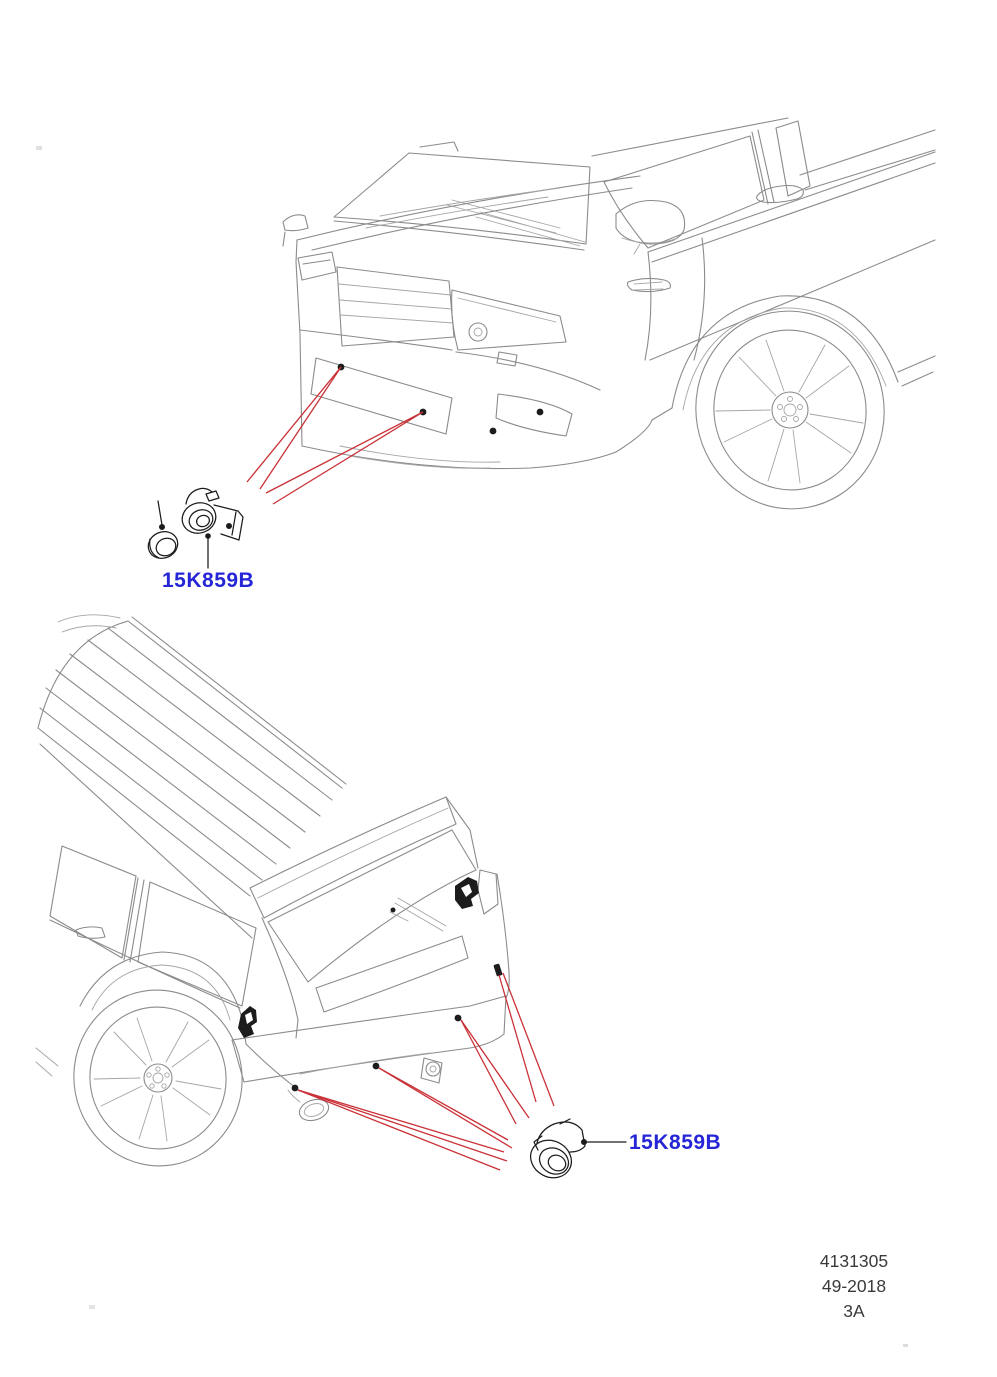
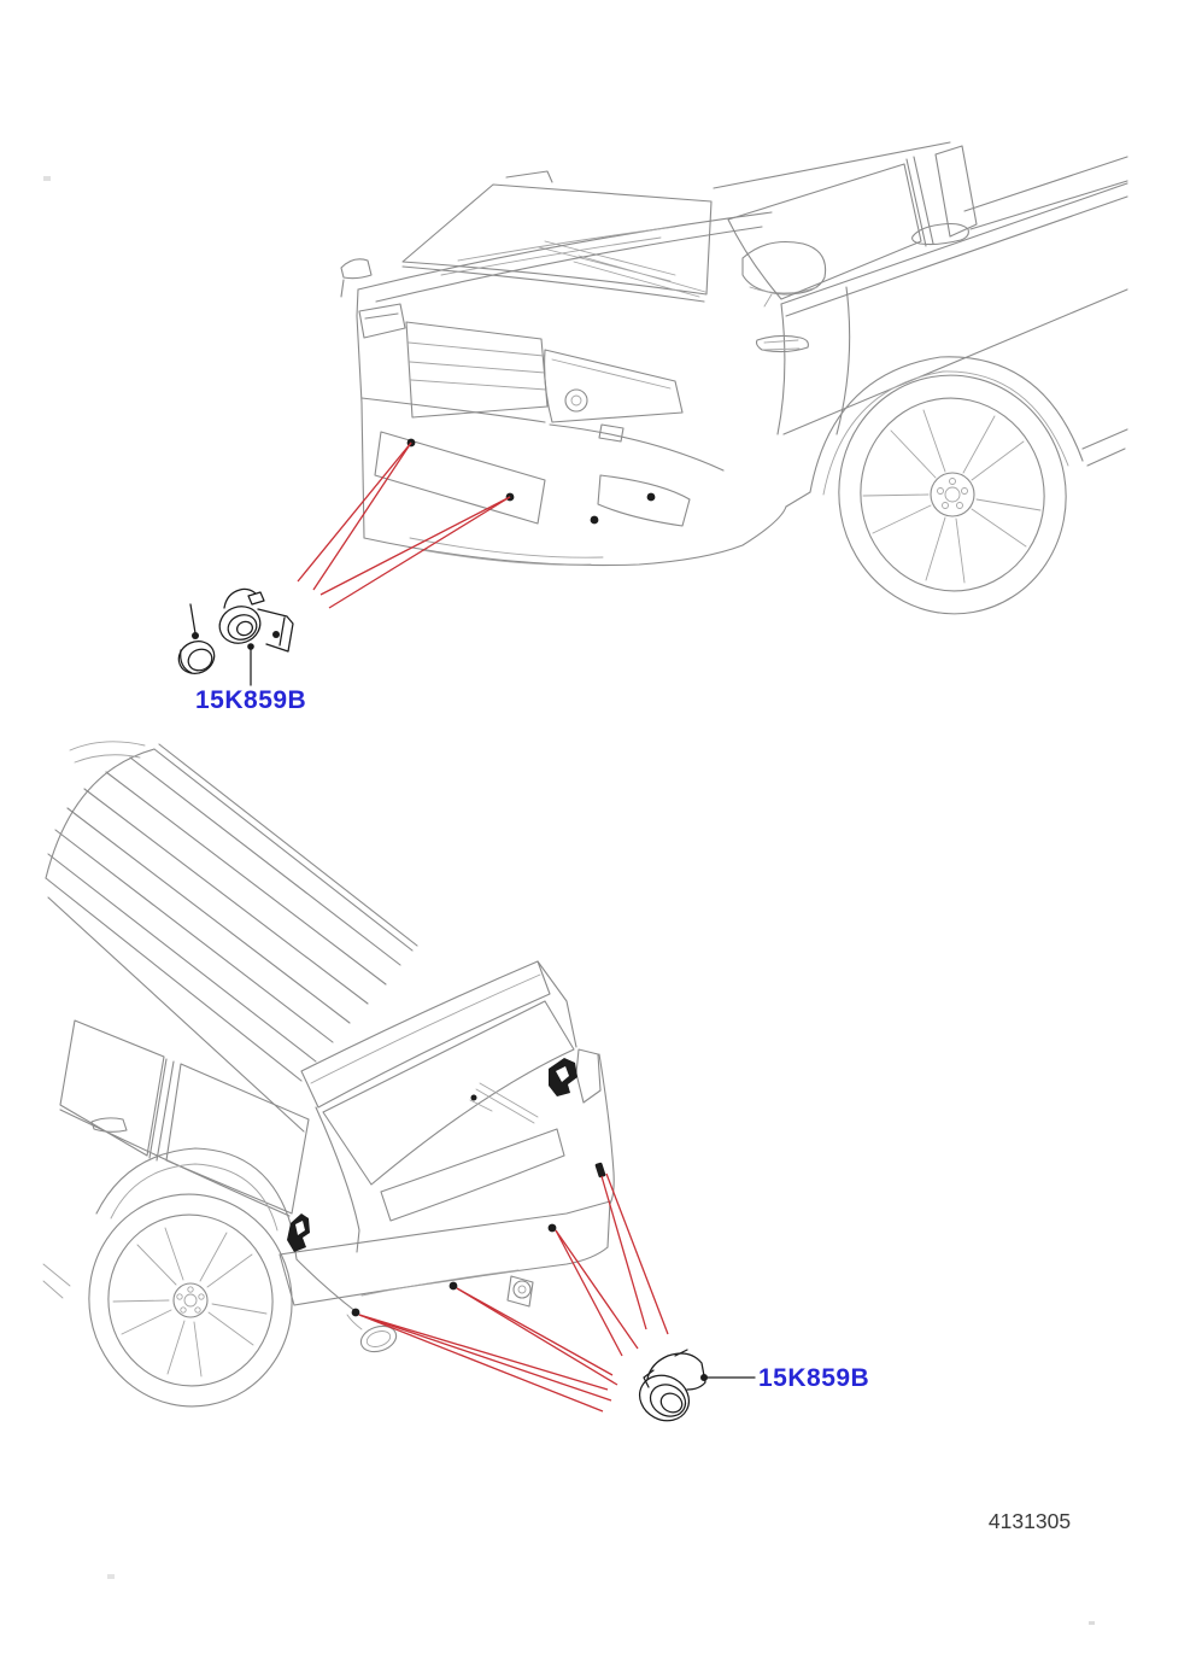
  15K859B
  15K859B
  4131305
- 49-2018
- 3A
